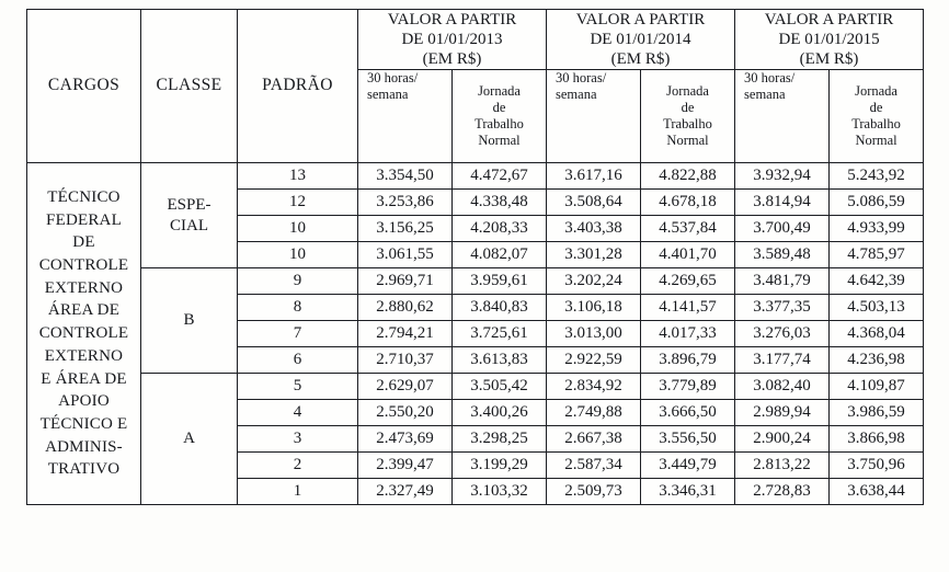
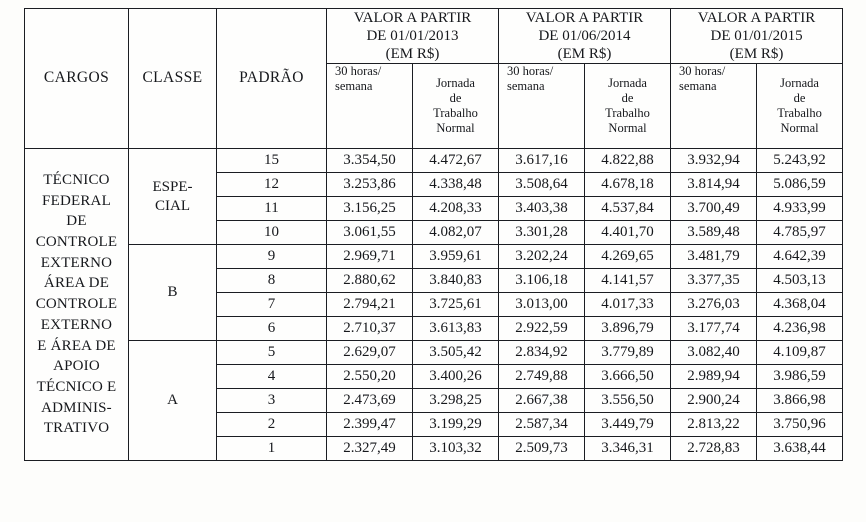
- CARGOS	CLASSE	PADRÃO	VALOR A PARTIR DE 01/01/2013 (EM R$)	VALOR A PARTIR DE 01/01/2014 (EM R$)	VALOR A PARTIR DE 01/01/2015 (EM R$)
+ CARGOS	CLASSE	PADRÃO	VALOR A PARTIR DE 01/01/2013 (EM R$)	VALOR A PARTIR DE 01/06/2014 (EM R$)	VALOR A PARTIR DE 01/01/2015 (EM R$)
  30 horas/ semana	Jornada de Trabalho Normal	30 horas/ semana	Jornada de Trabalho Normal	30 horas/ semana	Jornada de Trabalho Normal
- TÉCNICO FEDERAL DE CONTROLE EXTERNO ÁREA DE CONTROLE EXTERNO E ÁREA DE APOIO TÉCNICO E ADMINIS- TRATIVO	ESPE- CIAL	13	3.354,50	4.472,67	3.617,16	4.822,88	3.932,94	5.243,92
+ TÉCNICO FEDERAL DE CONTROLE EXTERNO ÁREA DE CONTROLE EXTERNO E ÁREA DE APOIO TÉCNICO E ADMINIS- TRATIVO	ESPE- CIAL	15	3.354,50	4.472,67	3.617,16	4.822,88	3.932,94	5.243,92
  12	3.253,86	4.338,48	3.508,64	4.678,18	3.814,94	5.086,59
- 10	3.156,25	4.208,33	3.403,38	4.537,84	3.700,49	4.933,99
+ 11	3.156,25	4.208,33	3.403,38	4.537,84	3.700,49	4.933,99
  10	3.061,55	4.082,07	3.301,28	4.401,70	3.589,48	4.785,97
  B	9	2.969,71	3.959,61	3.202,24	4.269,65	3.481,79	4.642,39
  8	2.880,62	3.840,83	3.106,18	4.141,57	3.377,35	4.503,13
  7	2.794,21	3.725,61	3.013,00	4.017,33	3.276,03	4.368,04
  6	2.710,37	3.613,83	2.922,59	3.896,79	3.177,74	4.236,98
  A	5	2.629,07	3.505,42	2.834,92	3.779,89	3.082,40	4.109,87
  4	2.550,20	3.400,26	2.749,88	3.666,50	2.989,94	3.986,59
  3	2.473,69	3.298,25	2.667,38	3.556,50	2.900,24	3.866,98
  2	2.399,47	3.199,29	2.587,34	3.449,79	2.813,22	3.750,96
  1	2.327,49	3.103,32	2.509,73	3.346,31	2.728,83	3.638,44
